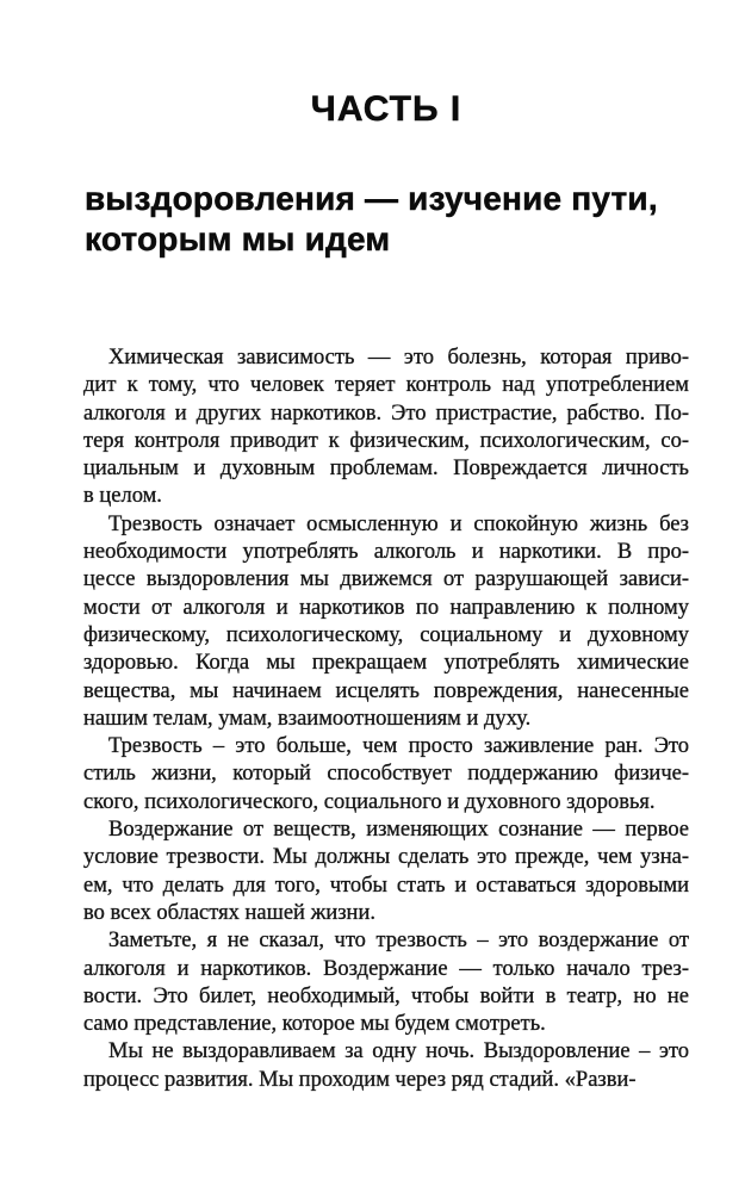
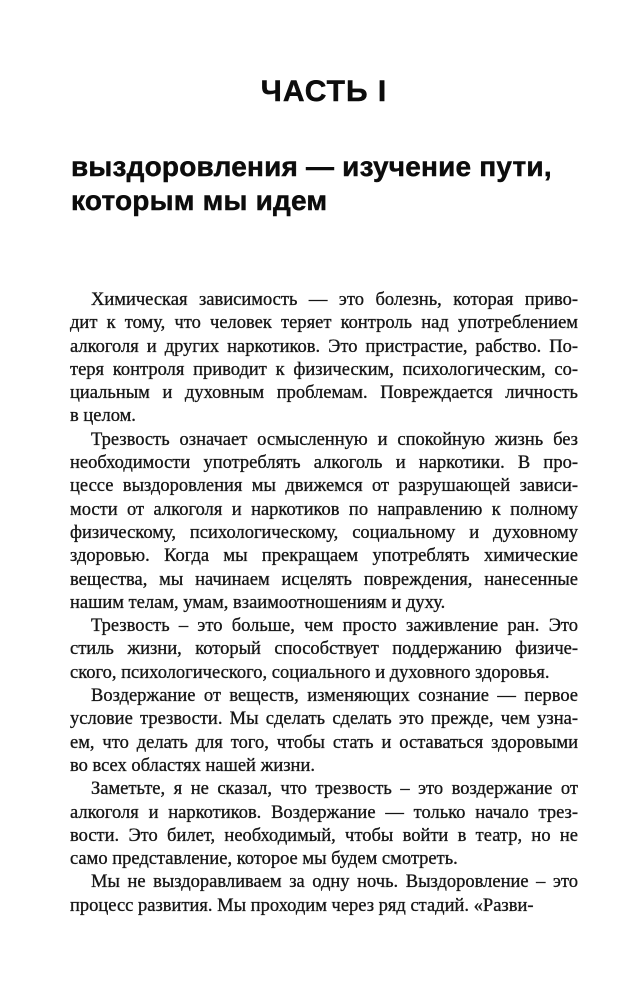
  ЧАСТЬ I
  выздоровления — изучение пути,
  которым мы идем
  Химическая зависимость — это болезнь, которая приво-
  дит к тому, что человек теряет контроль над употреблением
  алкоголя и других наркотиков. Это пристрастие, рабство. По-
  теря контроля приводит к физическим, психологическим, со-
  циальным и духовным проблемам. Повреждается личность
  в целом.
  Трезвость означает осмысленную и спокойную жизнь без
  необходимости употреблять алкоголь и наркотики. В про-
  цессе выздоровления мы движемся от разрушающей зависи-
  мости от алкоголя и наркотиков по направлению к полному
  физическому, психологическому, социальному и духовному
  здоровью. Когда мы прекращаем употреблять химические
  вещества, мы начинаем исцелять повреждения, нанесенные
  нашим телам, умам, взаимоотношениям и духу.
  Трезвость – это больше, чем просто заживление ран. Это
  стиль жизни, который способствует поддержанию физиче-
  ского, психологического, социального и духовного здоровья.
  Воздержание от веществ, изменяющих сознание — первое
- условие трезвости. Мы должны сделать это прежде, чем узна-
+ условие трезвости. Мы сделать сделать это прежде, чем узна-
  ем, что делать для того, чтобы стать и оставаться здоровыми
  во всех областях нашей жизни.
  Заметьте, я не сказал, что трезвость – это воздержание от
  алкоголя и наркотиков. Воздержание — только начало трез-
  вости. Это билет, необходимый, чтобы войти в театр, но не
  само представление, которое мы будем смотреть.
  Мы не выздоравливаем за одну ночь. Выздоровление – это
  процесс развития. Мы проходим через ряд стадий. «Разви-
